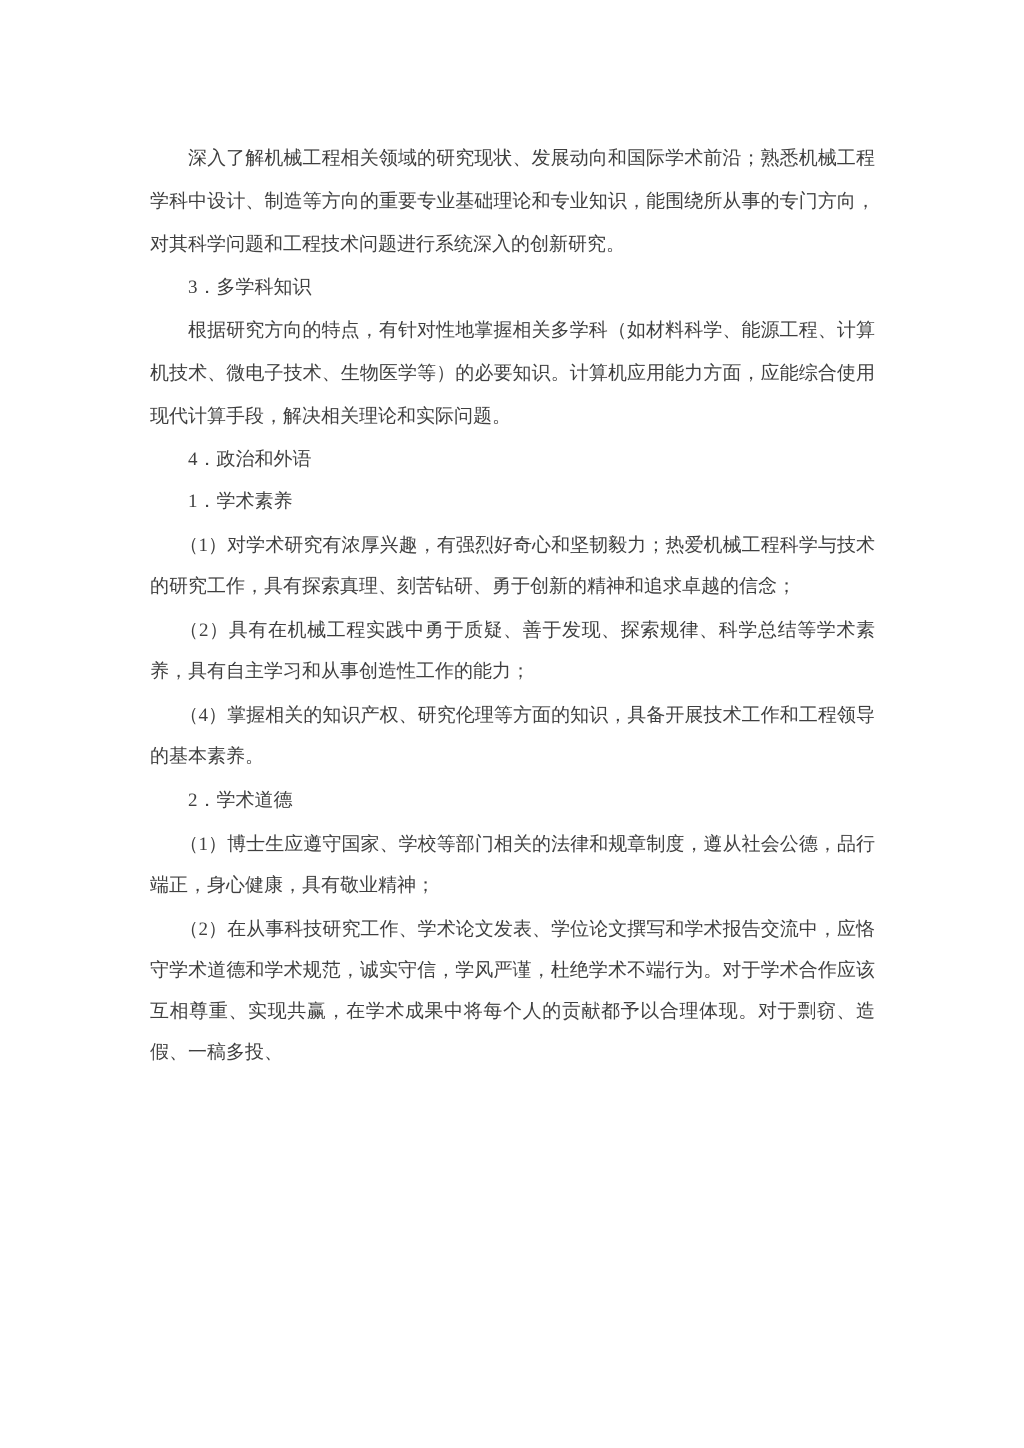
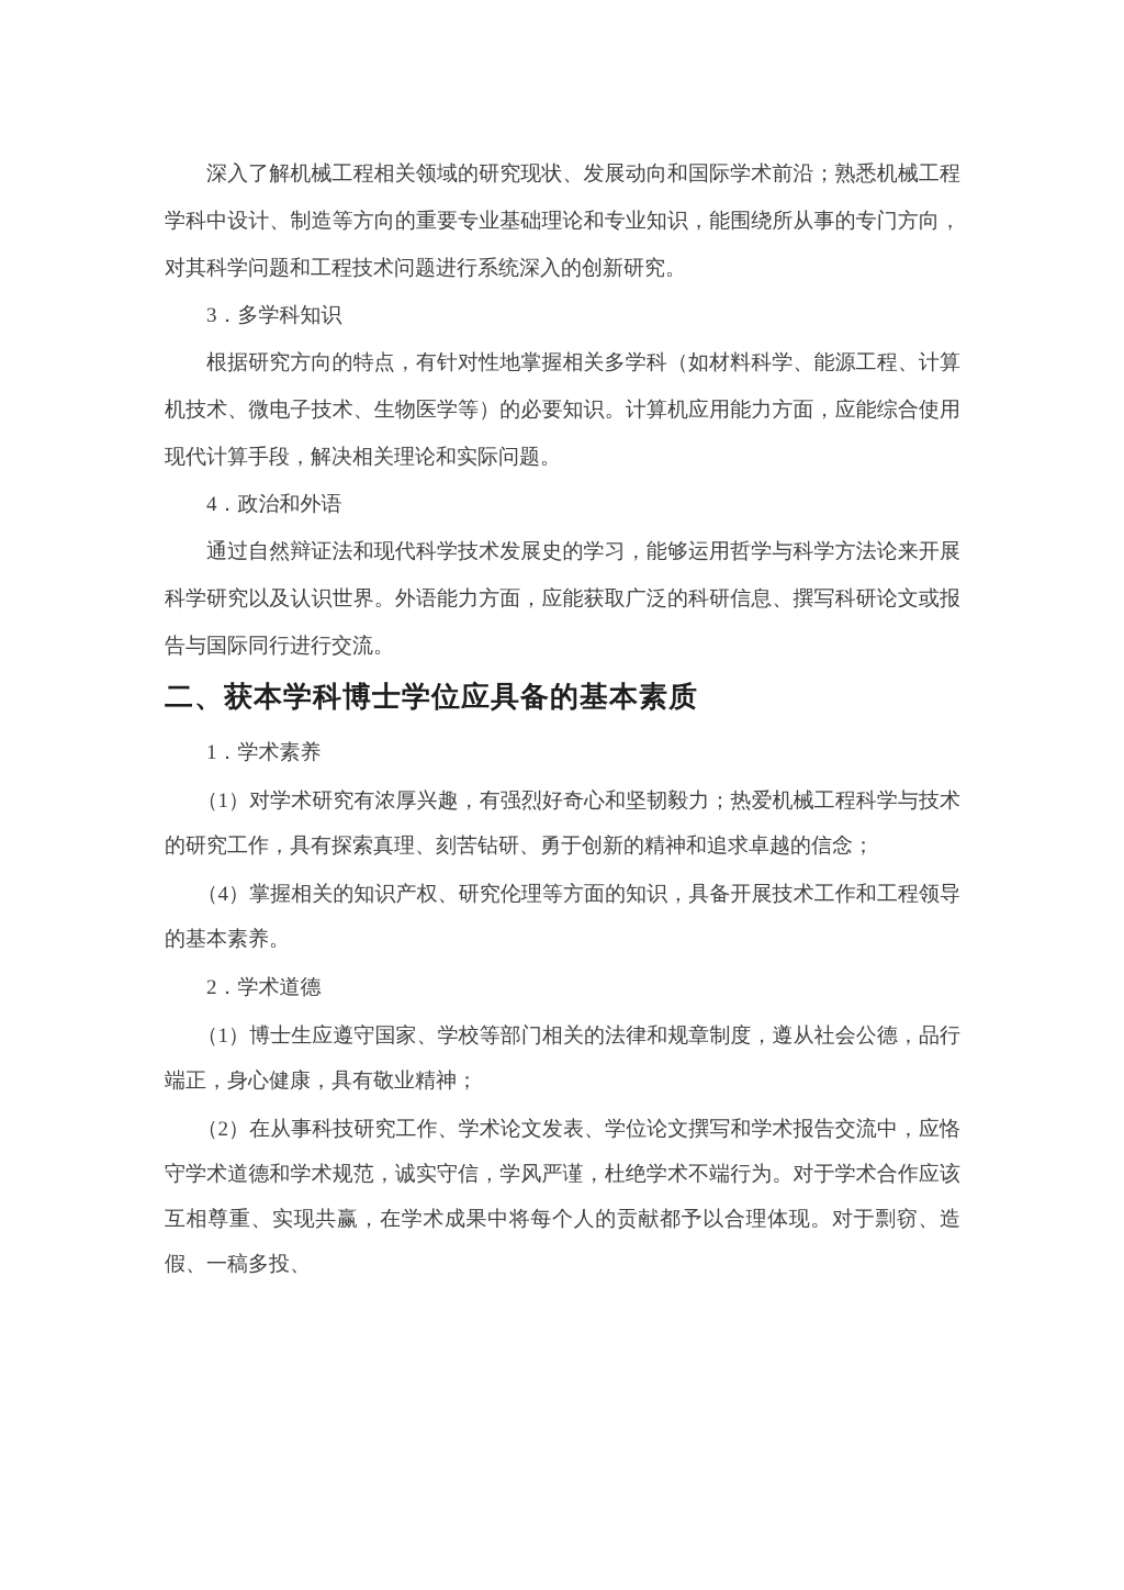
  深入了解机械工程相关领域的研究现状、发展动向和国际学术前沿；熟悉机械工程学科中设计、制造等方向的重要专业基础理论和专业知识，能围绕所从事的专门方向，对其科学问题和工程技术问题进行系统深入的创新研究。
  3．多学科知识
  根据研究方向的特点，有针对性地掌握相关多学科（如材料科学、能源工程、计算机技术、微电子技术、生物医学等）的必要知识。计算机应用能力方面，应能综合使用现代计算手段，解决相关理论和实际问题。
  4．政治和外语
+ 通过自然辩证法和现代科学技术发展史的学习，能够运用哲学与科学方法论来开展科学研究以及认识世界。外语能力方面，应能获取广泛的科研信息、撰写科研论文或报告与国际同行进行交流。
+ 二、获本学科博士学位应具备的基本素质
  1．学术素养
  （1）对学术研究有浓厚兴趣，有强烈好奇心和坚韧毅力；热爱机械工程科学与技术的研究工作，具有探索真理、刻苦钻研、勇于创新的精神和追求卓越的信念；
- （2）具有在机械工程实践中勇于质疑、善于发现、探索规律、科学总结等学术素养，具有自主学习和从事创造性工作的能力；
  （4）掌握相关的知识产权、研究伦理等方面的知识，具备开展技术工作和工程领导的基本素养。
  2．学术道德
  （1）博士生应遵守国家、学校等部门相关的法律和规章制度，遵从社会公德，品行端正，身心健康，具有敬业精神；
  （2）在从事科技研究工作、学术论文发表、学位论文撰写和学术报告交流中，应恪守学术道德和学术规范，诚实守信，学风严谨，杜绝学术不端行为。对于学术合作应该互相尊重、实现共赢，在学术成果中将每个人的贡献都予以合理体现。对于剽窃、造假、一稿多投、
